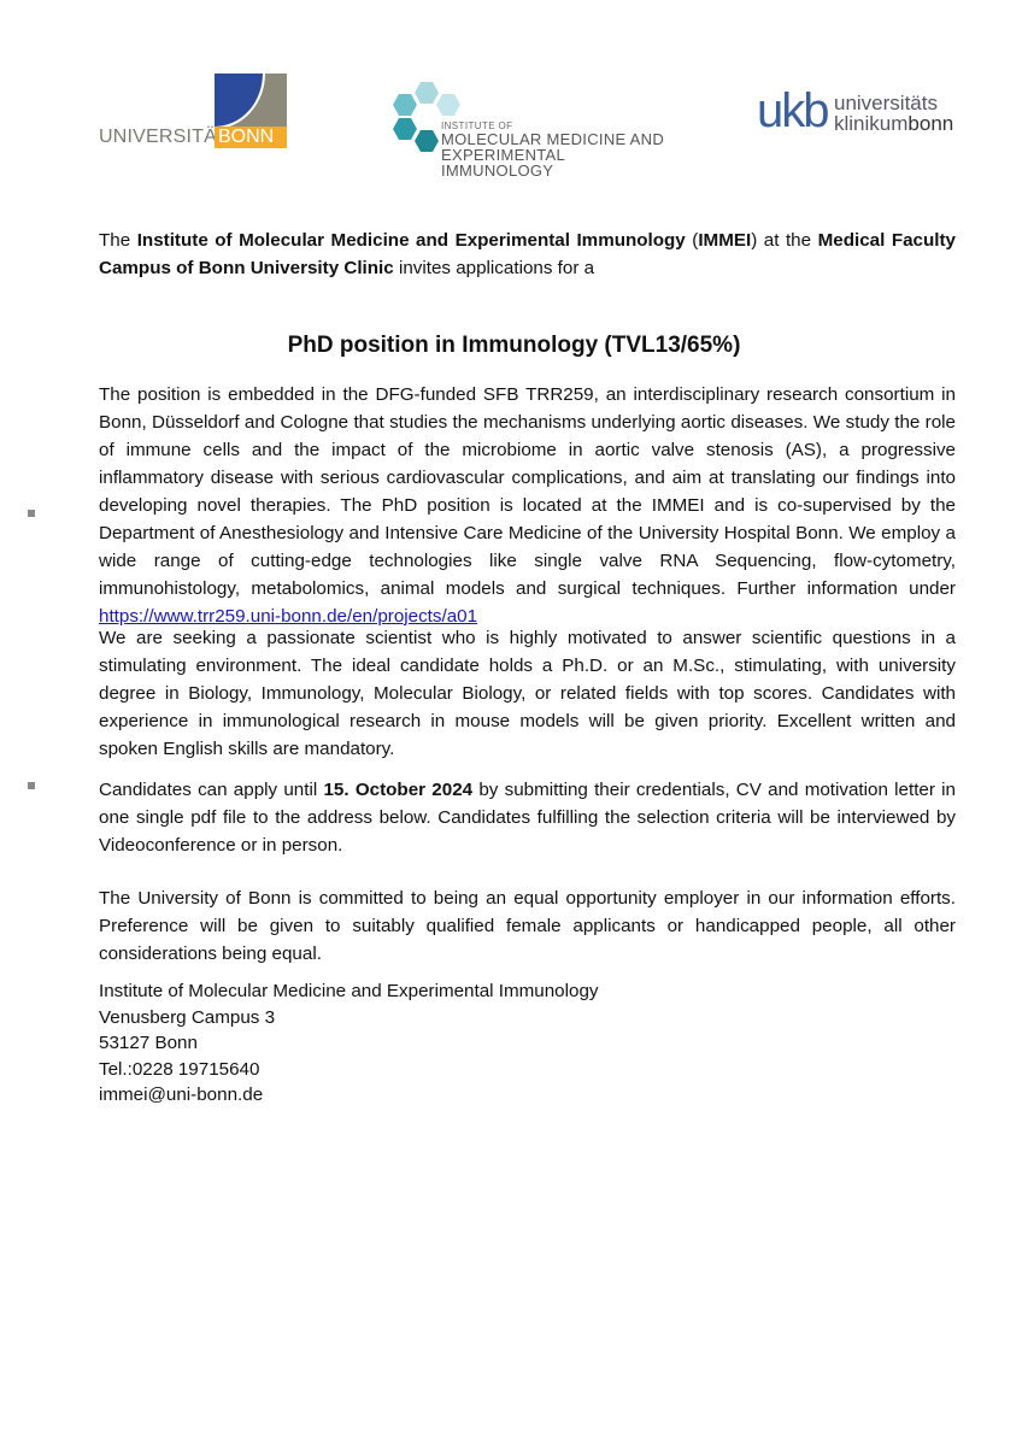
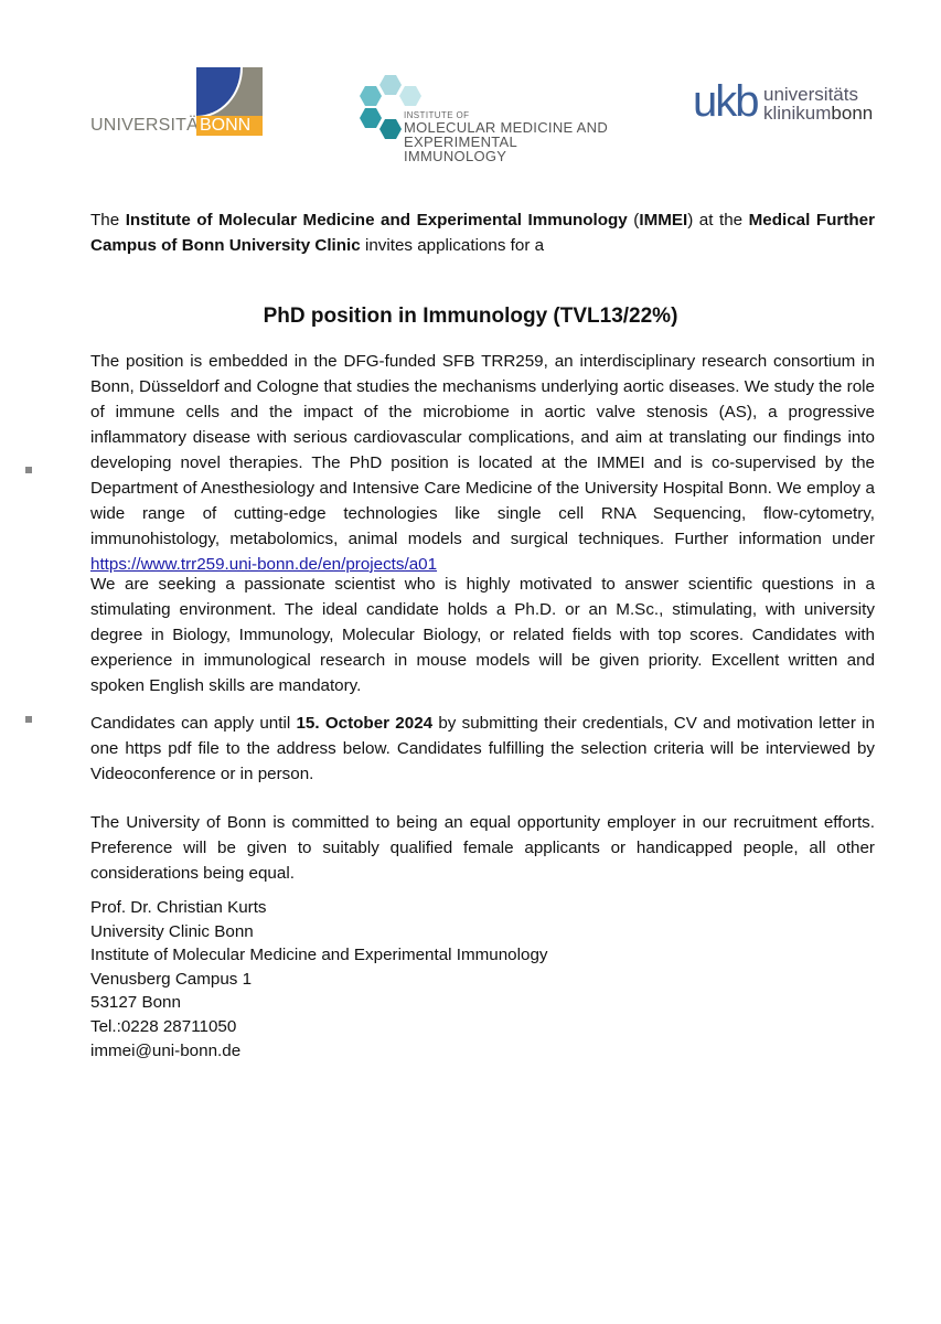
  UNIVERSITÄ
  BONN
  INSTITUTE OF
  MOLECULAR MEDICINE AND
  EXPERIMENTAL IMMUNOLOGY
  ukb
  universitäts
  klinikumbonn
- The Institute of Molecular Medicine and Experimental Immunology (IMMEI) at the Medical Faculty Campus of Bonn University Clinic invites applications for a
+ The Institute of Molecular Medicine and Experimental Immunology (IMMEI) at the Medical Further Campus of Bonn University Clinic invites applications for a
- PhD position in Immunology (TVL13/65%)
+ PhD position in Immunology (TVL13/22%)
- The position is embedded in the DFG-funded SFB TRR259, an interdisciplinary research consortium in Bonn, Düsseldorf and Cologne that studies the mechanisms underlying aortic diseases. We study the role of immune cells and the impact of the microbiome in aortic valve stenosis (AS), a progressive inflammatory disease with serious cardiovascular complications, and aim at translating our findings into developing novel therapies. The PhD position is located at the IMMEI and is co-supervised by the Department of Anesthesiology and Intensive Care Medicine of the University Hospital Bonn. We employ a wide range of cutting-edge technologies like single valve RNA Sequencing, flow-cytometry, immunohistology, metabolomics, animal models and surgical techniques. Further information under https://www.trr259.uni-bonn.de/en/projects/a01
+ The position is embedded in the DFG-funded SFB TRR259, an interdisciplinary research consortium in Bonn, Düsseldorf and Cologne that studies the mechanisms underlying aortic diseases. We study the role of immune cells and the impact of the microbiome in aortic valve stenosis (AS), a progressive inflammatory disease with serious cardiovascular complications, and aim at translating our findings into developing novel therapies. The PhD position is located at the IMMEI and is co-supervised by the Department of Anesthesiology and Intensive Care Medicine of the University Hospital Bonn. We employ a wide range of cutting-edge technologies like single cell RNA Sequencing, flow-cytometry, immunohistology, metabolomics, animal models and surgical techniques. Further information under https://www.trr259.uni-bonn.de/en/projects/a01
  We are seeking a passionate scientist who is highly motivated to answer scientific questions in a stimulating environment. The ideal candidate holds a Ph.D. or an M.Sc., stimulating, with university degree in Biology, Immunology, Molecular Biology, or related fields with top scores. Candidates with experience in immunological research in mouse models will be given priority. Excellent written and spoken English skills are mandatory.
- Candidates can apply until 15. October 2024 by submitting their credentials, CV and motivation letter in one single pdf file to the address below. Candidates fulfilling the selection criteria will be interviewed by Videoconference or in person.
+ Candidates can apply until 15. October 2024 by submitting their credentials, CV and motivation letter in one https pdf file to the address below. Candidates fulfilling the selection criteria will be interviewed by Videoconference or in person.
- The University of Bonn is committed to being an equal opportunity employer in our information efforts. Preference will be given to suitably qualified female applicants or handicapped people, all other considerations being equal.
+ The University of Bonn is committed to being an equal opportunity employer in our recruitment efforts. Preference will be given to suitably qualified female applicants or handicapped people, all other considerations being equal.
+ Prof. Dr. Christian Kurts
+ University Clinic Bonn
  Institute of Molecular Medicine and Experimental Immunology
- Venusberg Campus 3
+ Venusberg Campus 1
  53127 Bonn
- Tel.:0228 19715640
+ Tel.:0228 28711050
  immei@uni-bonn.de
